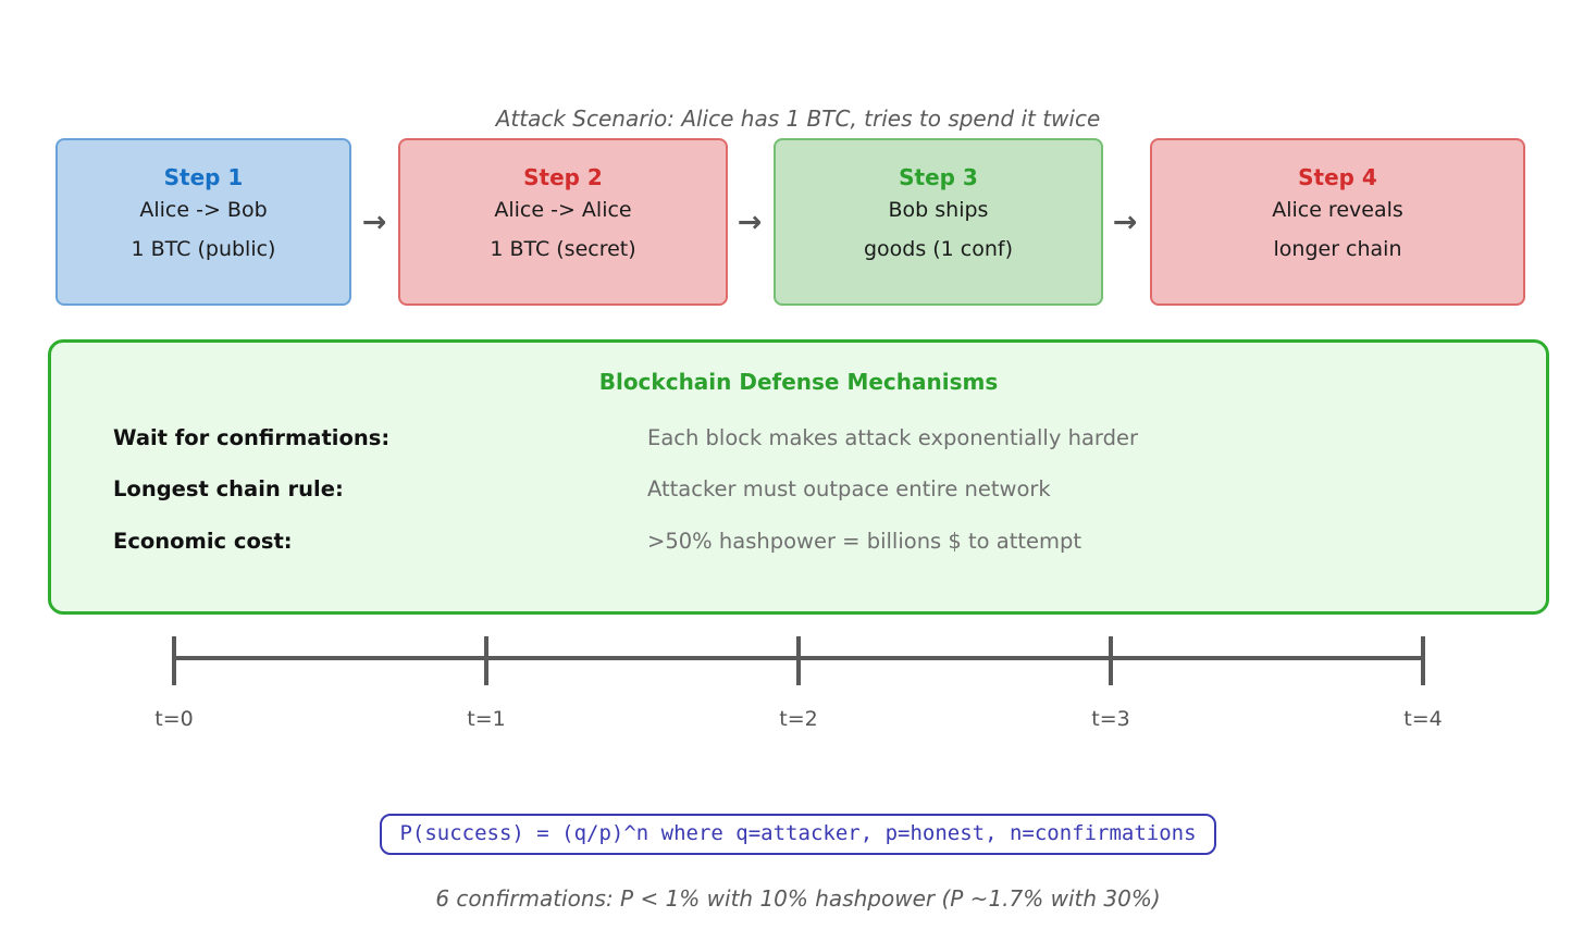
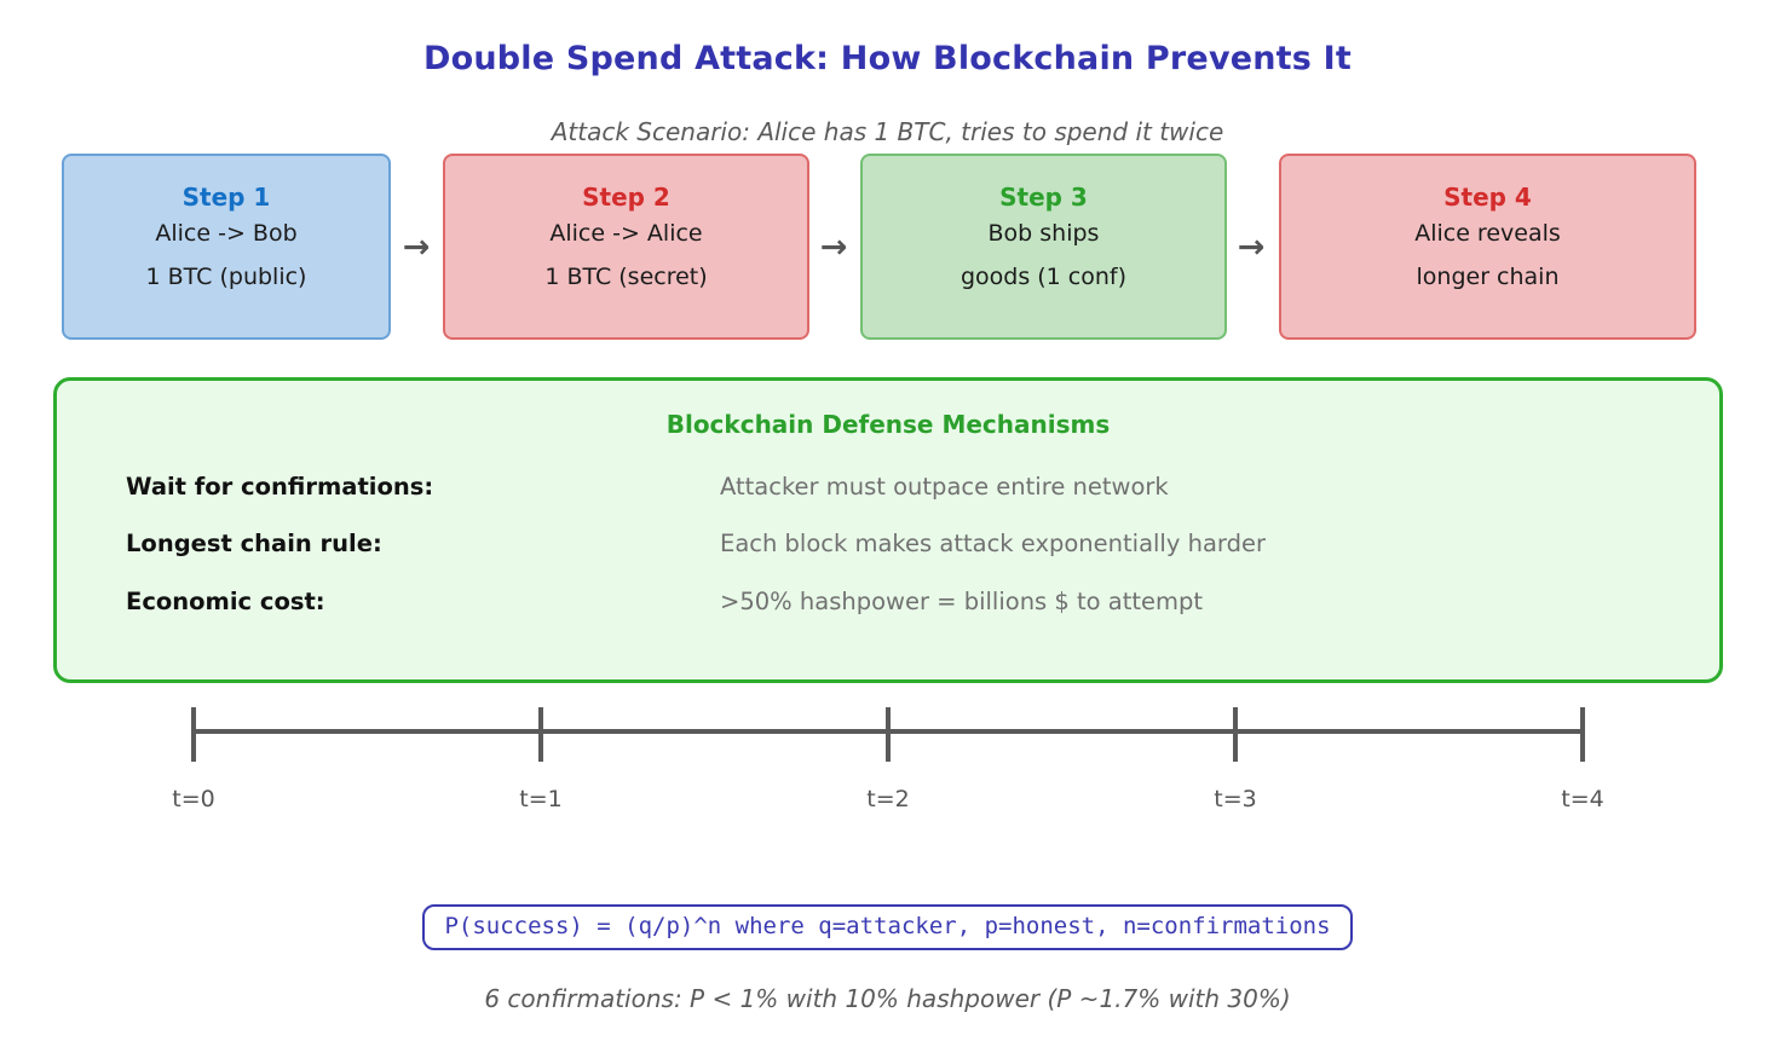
+ Double Spend Attack: How Blockchain Prevents It
  Attack Scenario: Alice has 1 BTC, tries to spend it twice
  Step 1
  Alice -> Bob
  1 BTC (public)
  →
  Step 2
  Alice -> Alice
  1 BTC (secret)
  →
  Step 3
  Bob ships
  goods (1 conf)
  →
  Step 4
  Alice reveals
  longer chain
  Blockchain Defense Mechanisms
  Wait for confirmations:
- Each block makes attack exponentially harder
+ Attacker must outpace entire network
  Longest chain rule:
- Attacker must outpace entire network
+ Each block makes attack exponentially harder
  Economic cost:
  >50% hashpower = billions $ to attempt
  t=0
  t=1
  t=2
  t=3
  t=4
  P(success) = (q/p)^n where q=attacker, p=honest, n=confirmations
  6 confirmations: P < 1% with 10% hashpower (P ~1.7% with 30%)
